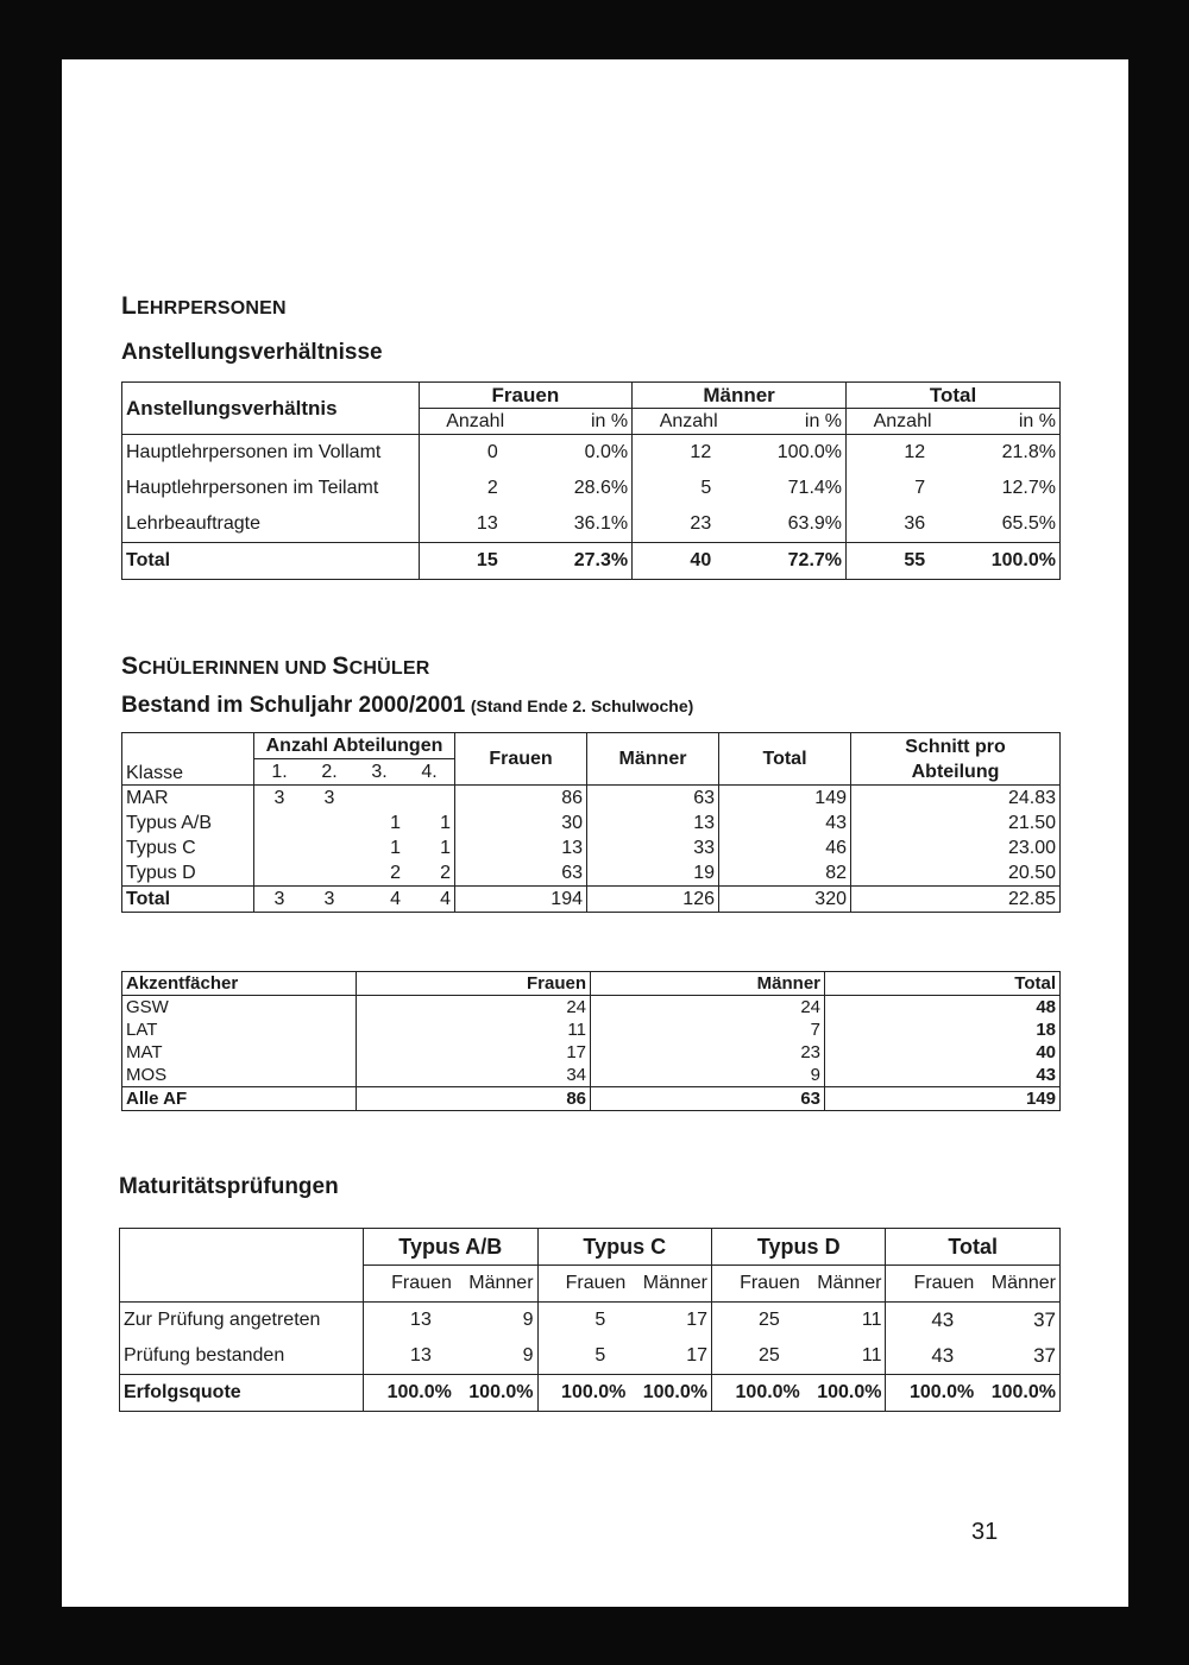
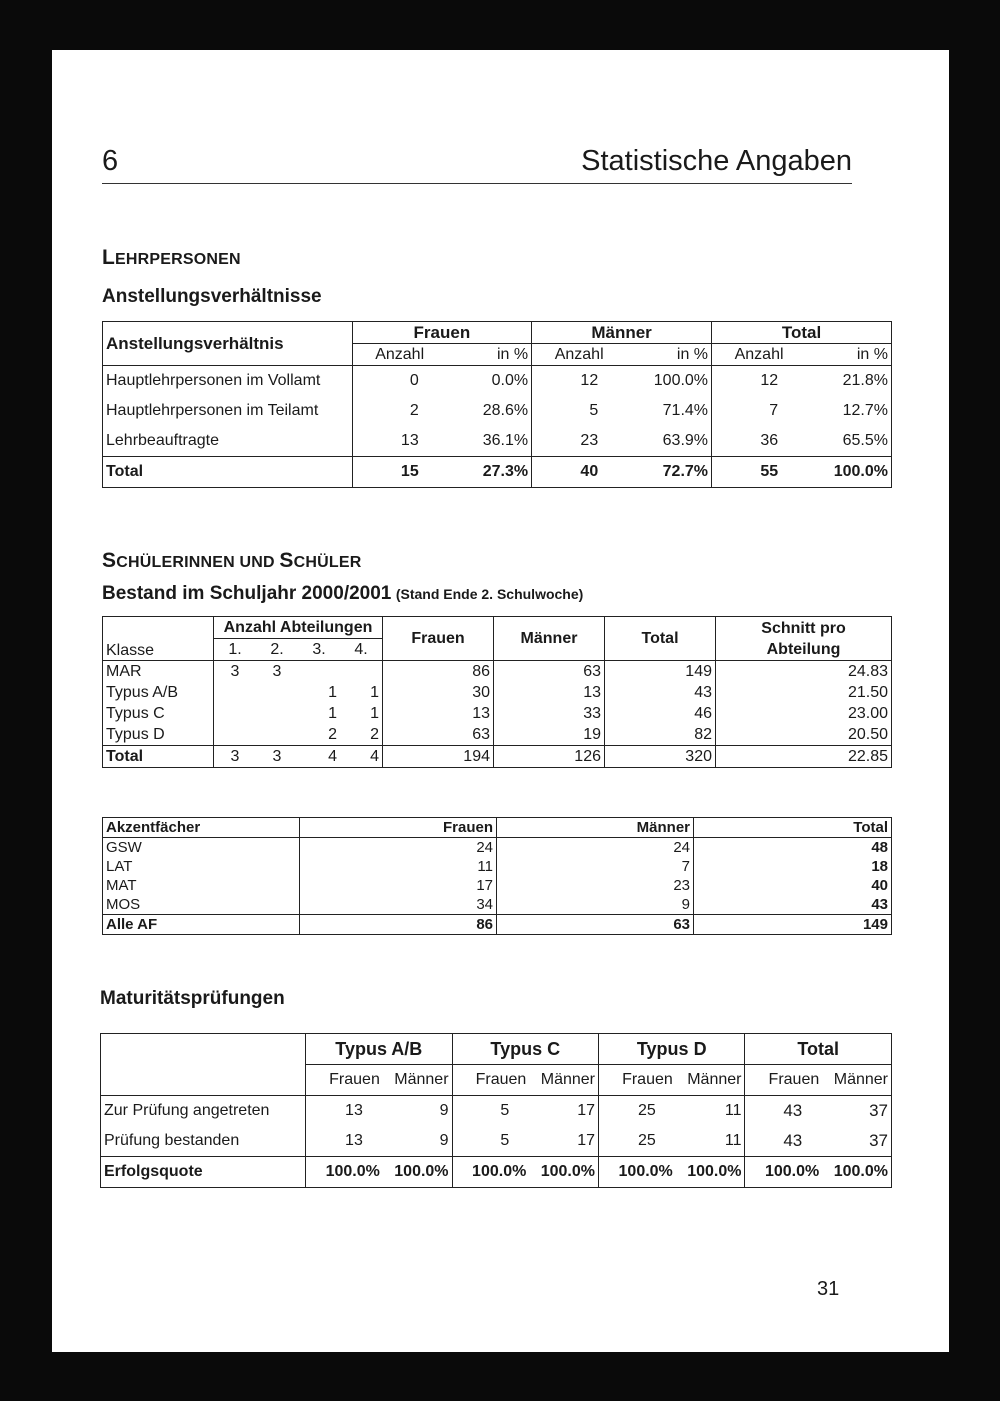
+ 6
+ Statistische Angaben
  LEHRPERSONEN
  Anstellungsverhältnisse
  Anstellungsverhältnis	Frauen	Männer	Total
  Anzahl	in %	Anzahl	in %	Anzahl	in %
  Hauptlehrpersonen im Vollamt	0	0.0%	12	100.0%	12	21.8%
  Hauptlehrpersonen im Teilamt	2	28.6%	5	71.4%	7	12.7%
  Lehrbeauftragte	13	36.1%	23	63.9%	36	65.5%
  Total	15	27.3%	40	72.7%	55	100.0%
  SCHÜLERINNEN UND SCHÜLER
  Bestand im Schuljahr 2000/2001 (Stand Ende 2. Schulwoche)
  Klasse	Anzahl Abteilungen	Frauen	Männer	Total	Schnitt pro Abteilung
  1.	2.	3.	4.
  MAR	3	3			86	63	149	24.83
  Typus A/B			1	1	30	13	43	21.50
  Typus C			1	1	13	33	46	23.00
  Typus D			2	2	63	19	82	20.50
  Total	3	3	4	4	194	126	320	22.85
  Akzentfächer	Frauen	Männer	Total
  GSW	24	24	48
  LAT	11	7	18
  MAT	17	23	40
  MOS	34	9	43
  Alle AF	86	63	149
  Maturitätsprüfungen
  	Typus A/B	Typus C	Typus D	Total
  Frauen	Männer	Frauen	Männer	Frauen	Männer	Frauen	Männer
  Zur Prüfung angetreten	13	9	5	17	25	11	43	37
  Prüfung bestanden	13	9	5	17	25	11	43	37
  Erfolgsquote	100.0%	100.0%	100.0%	100.0%	100.0%	100.0%	100.0%	100.0%
  31
